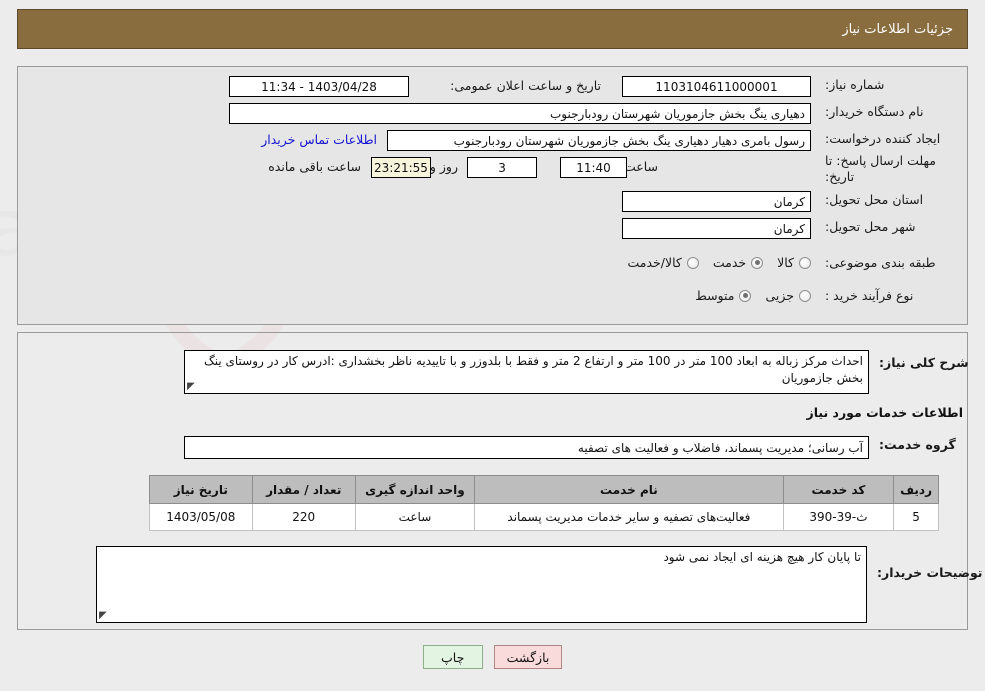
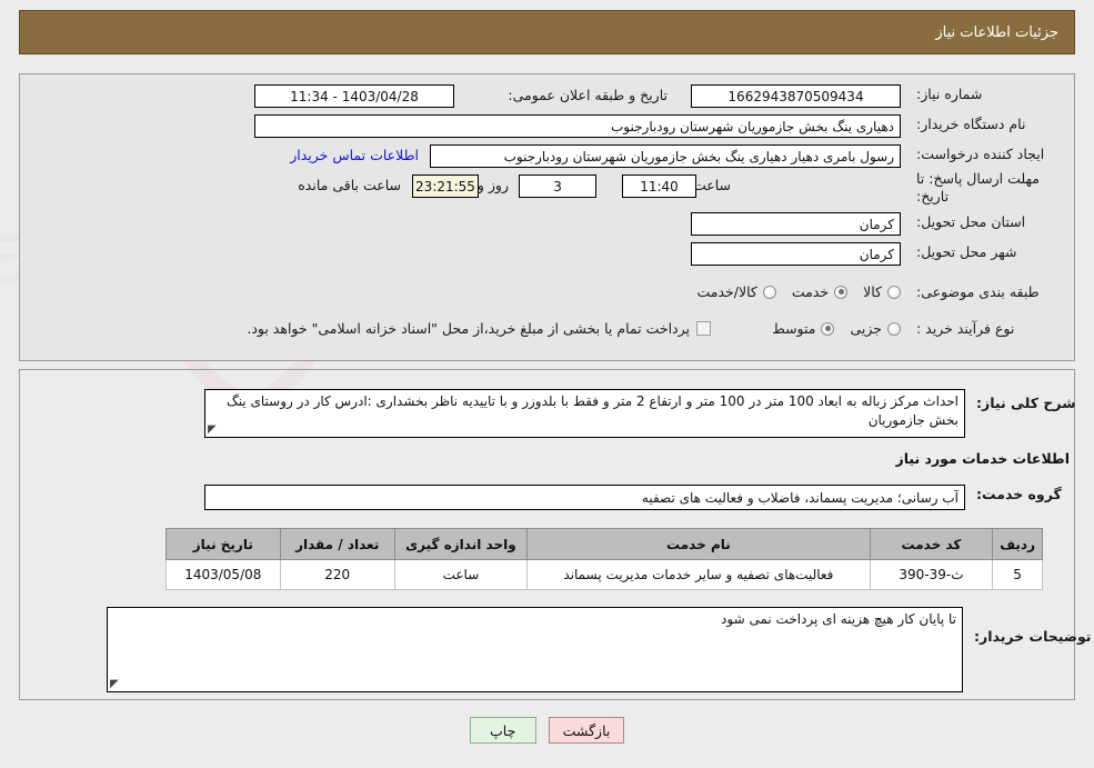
  جزئیات اطلاعات نیاز
  شماره نیاز:
- 1103104611000001
+ 1662943870509434
- تاریخ و ساعت اعلان عمومی:
+ تاریخ و طبقه اعلان عمومی:
  1403/04/28 - 11:34
  نام دستگاه خریدار:
  دهیاری ینگ بخش جازموریان شهرستان رودبارجنوب
  ایجاد کننده درخواست:
  رسول بامری دهیار دهیاری ینگ بخش جازموریان شهرستان رودبارجنوب
  اطلاعات تماس خریدار
  مهلت ارسال پاسخ: تا تاریخ:
  ساعت
  11:40
  3
  روز و
  23:21:55
  ساعت باقی مانده
  استان محل تحویل:
  کرمان
  شهر محل تحویل:
  کرمان
  طبقه بندی موضوعی:
  کالا
  خدمت
  کالا/خدمت
  نوع فرآیند خرید :
  جزیی
  متوسط
+ پرداخت تمام یا بخشی از مبلغ خرید،از محل "اسناد خزانه اسلامی" خواهد بود.
  شرح کلی نیاز:
  احداث مرکز زباله به ابعاد 100 متر در 100 متر و ارتفاع 2 متر و فقط با بلدوزر و با تاییدیه ناظر بخشداری :ادرس کار در روستای ینگ بخش جازموریان
  اطلاعات خدمات مورد نیاز
  گروه خدمت:
  آب رسانی؛ مدیریت پسماند، فاضلاب و فعالیت های تصفیه
  ردیف	کد خدمت	نام خدمت	واحد اندازه گیری	تعداد / مقدار	تاریخ نیاز
  5	ث-39-390	فعالیت‌های تصفیه و سایر خدمات مدیریت پسماند	ساعت	220	1403/05/08
  توضیحات خریدار:
- تا پایان کار هیچ هزینه ای ایجاد نمی شود
+ تا پایان کار هیچ هزینه ای پرداخت نمی شود
  بازگشت
  چاپ
